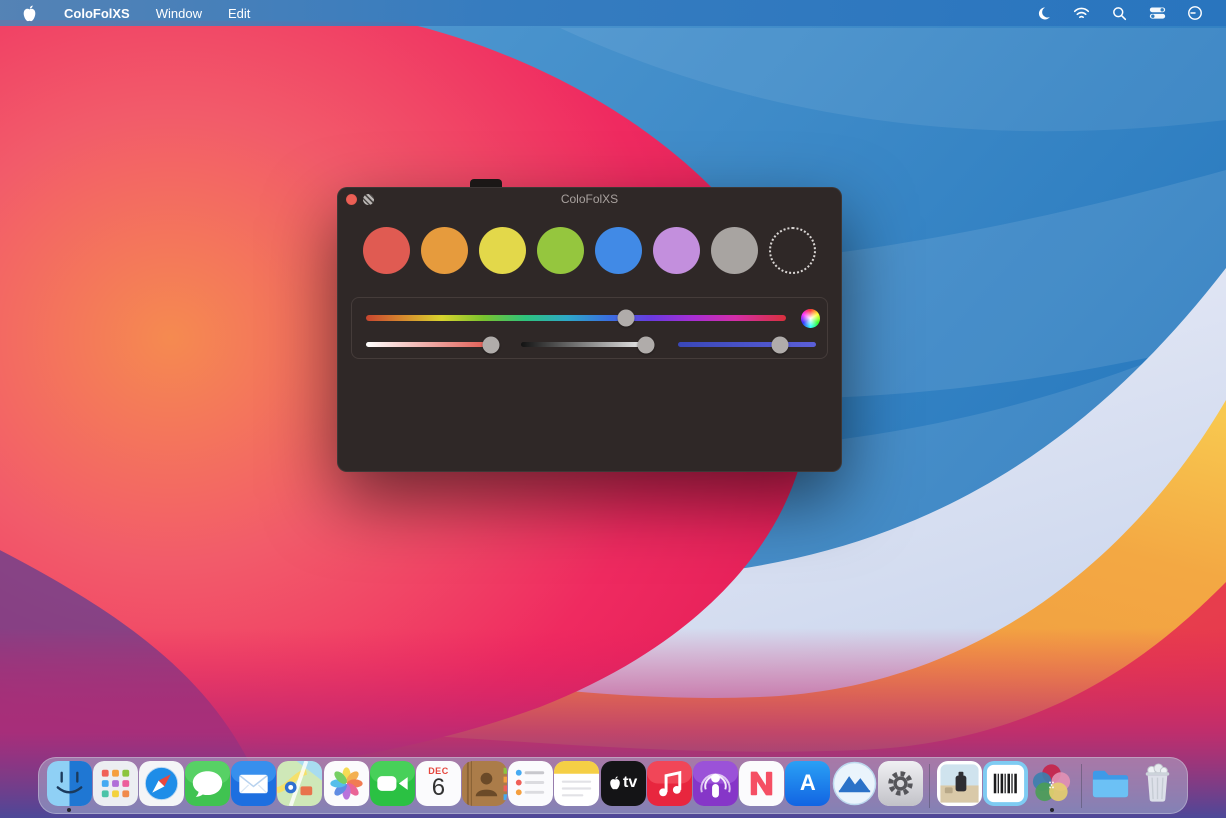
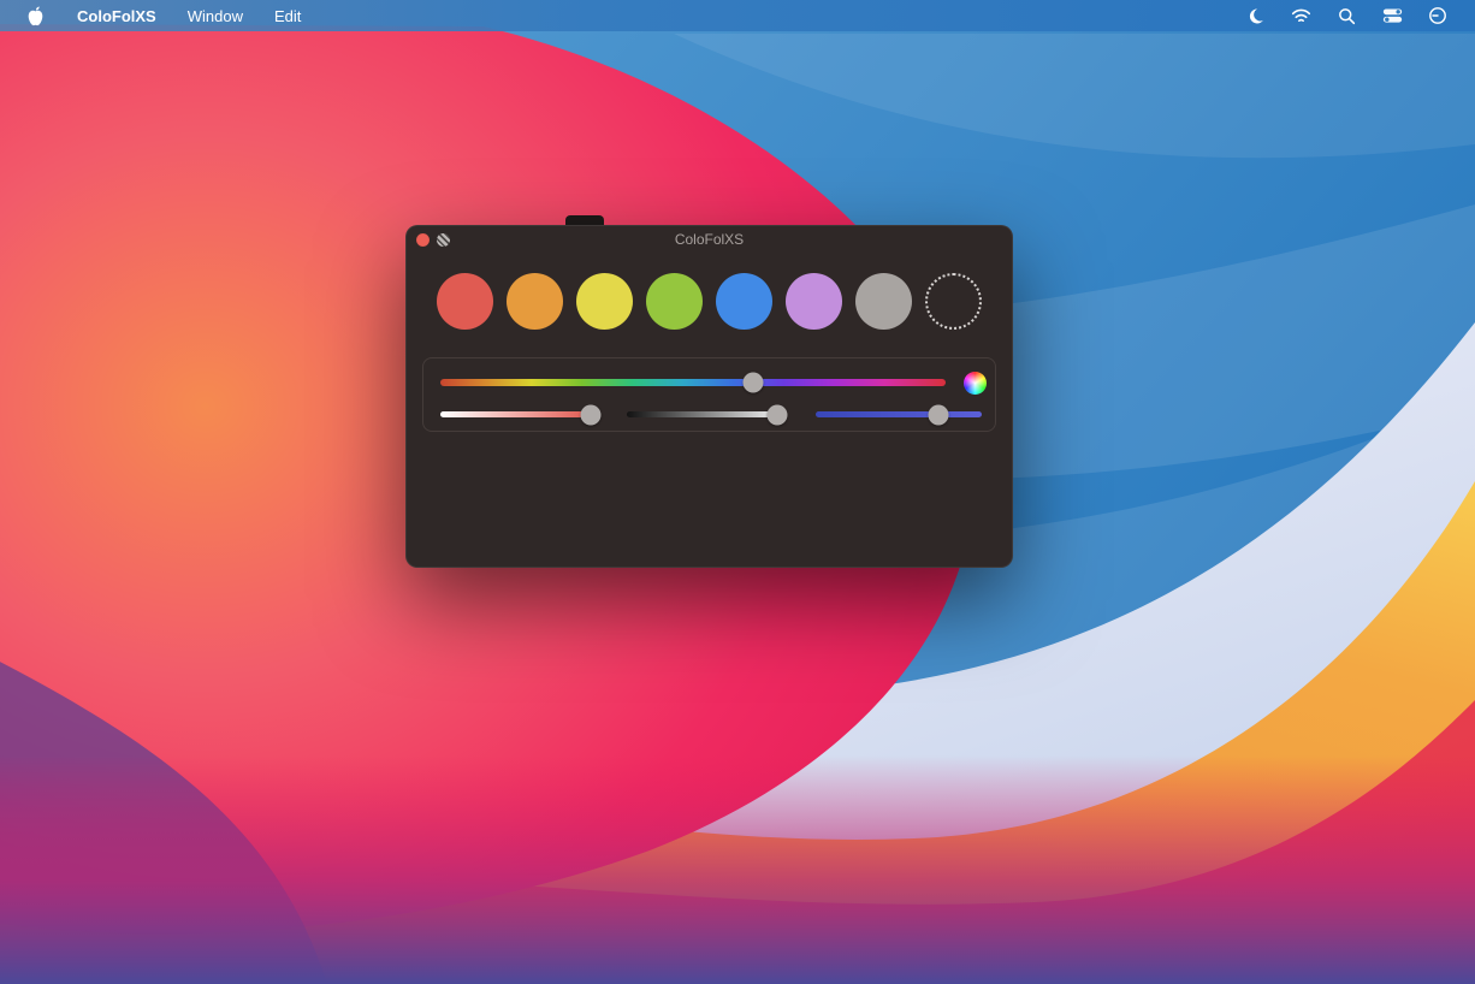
  ColoFolXS
  Window
  Edit
  ColoFolXS
- DEC
- 6
- tv
- A
